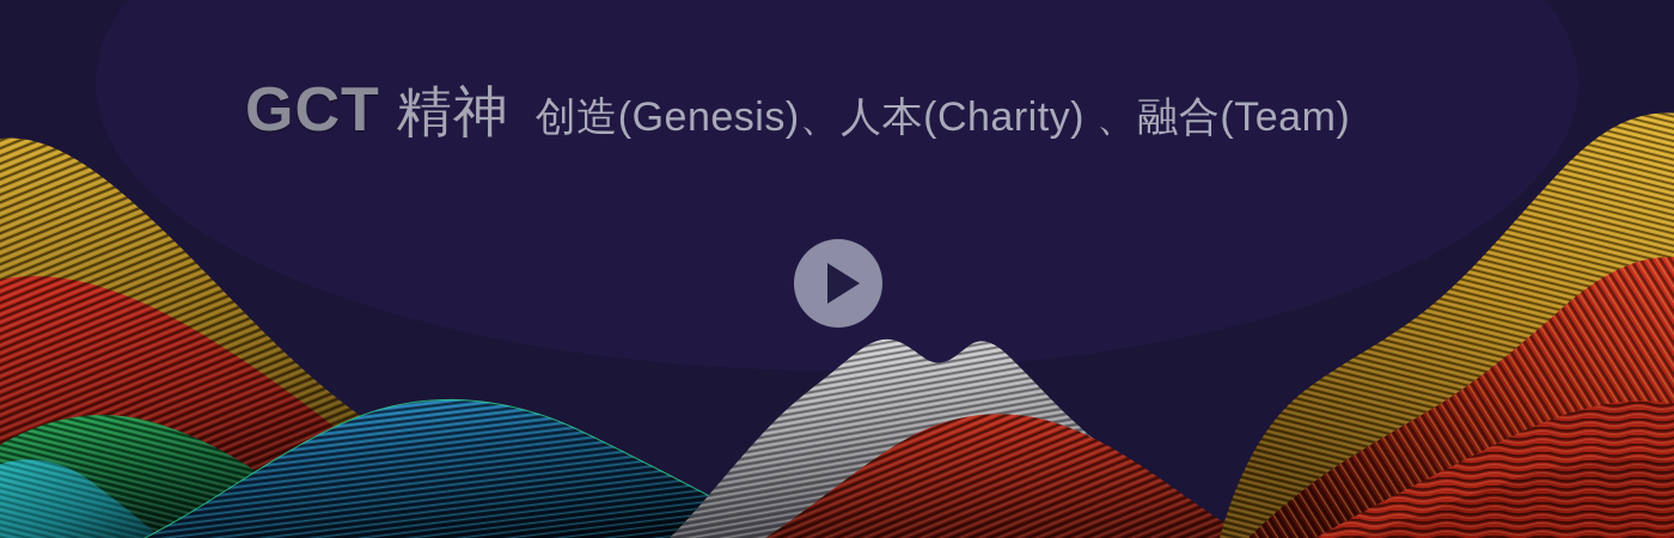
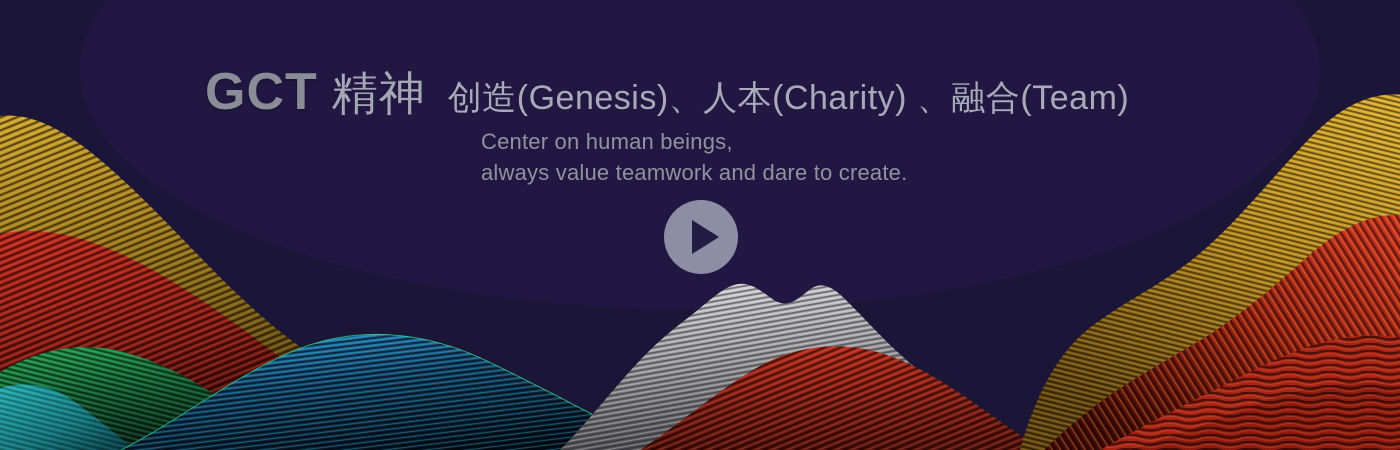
  GCT
  精神
  创造(Genesis)、人本(Charity) 、融合(Team)
+ Center on human beings,
+ always value teamwork and dare to create.
